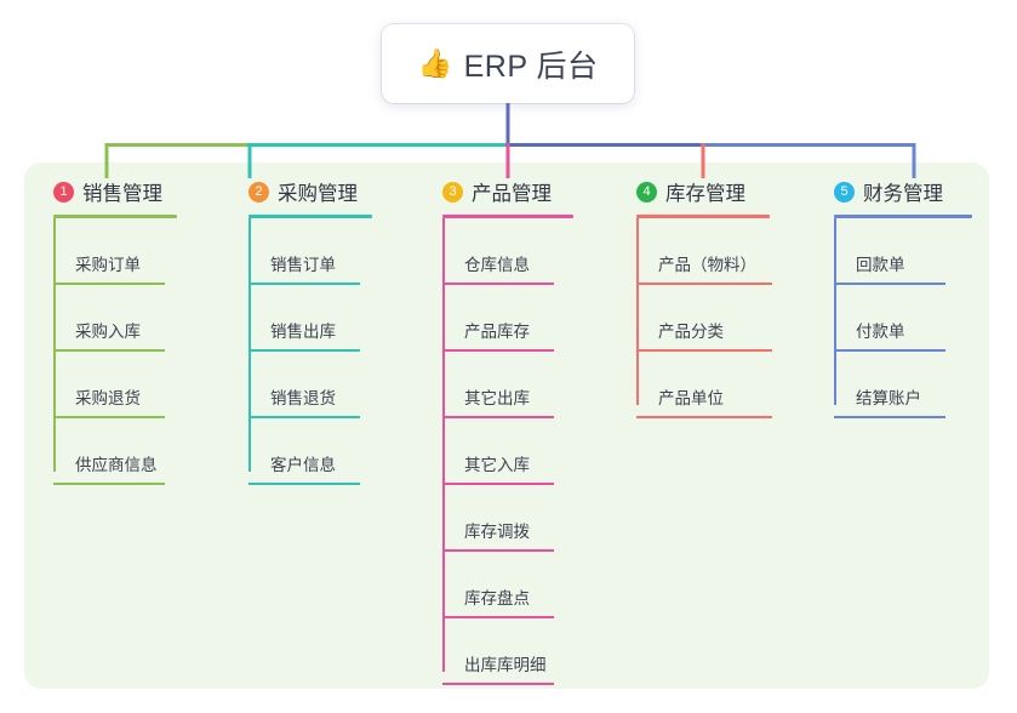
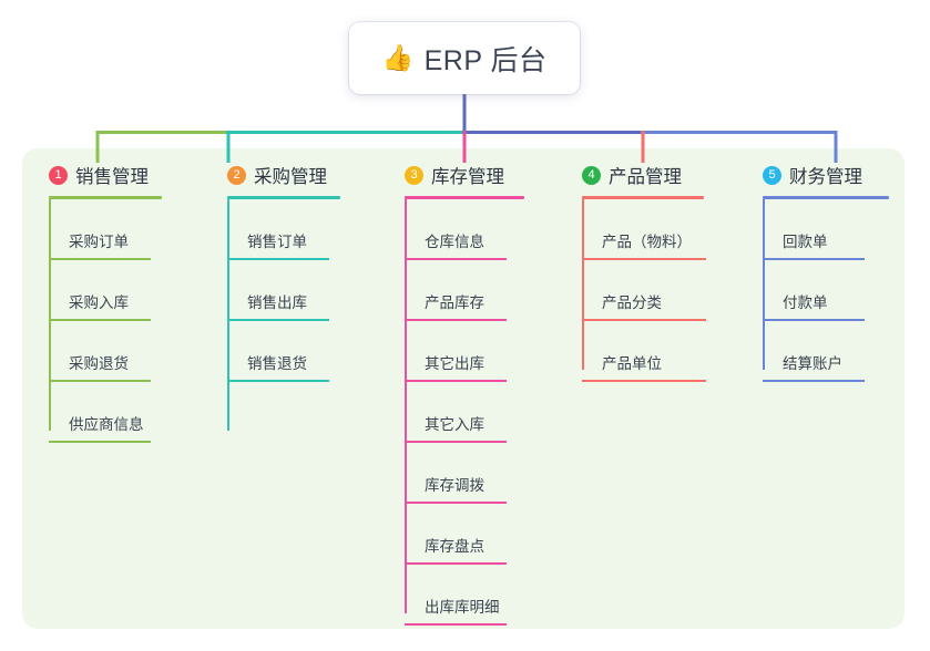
  👍
  ERP 后台
  1
  销售管理
  采购订单
  采购入库
  采购退货
  供应商信息
  2
  采购管理
  销售订单
  销售出库
  销售退货
- 客户信息
  3
- 产品管理
+ 库存管理
  仓库信息
  产品库存
  其它出库
  其它入库
  库存调拨
  库存盘点
  出库库明细
  4
- 库存管理
+ 产品管理
  产品（物料）
  产品分类
  产品单位
  5
  财务管理
  回款单
  付款单
  结算账户
